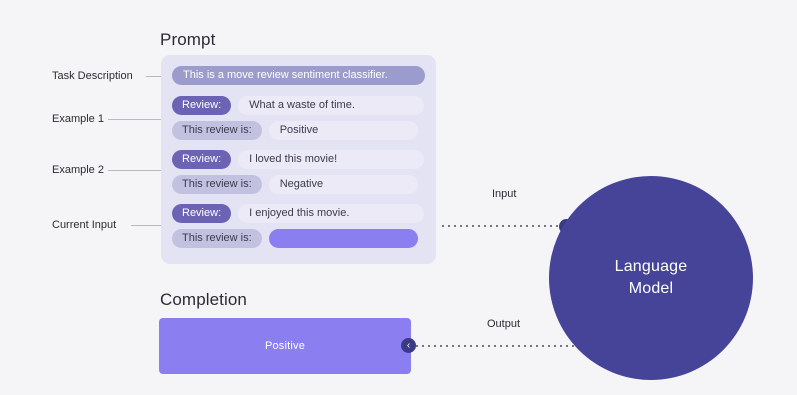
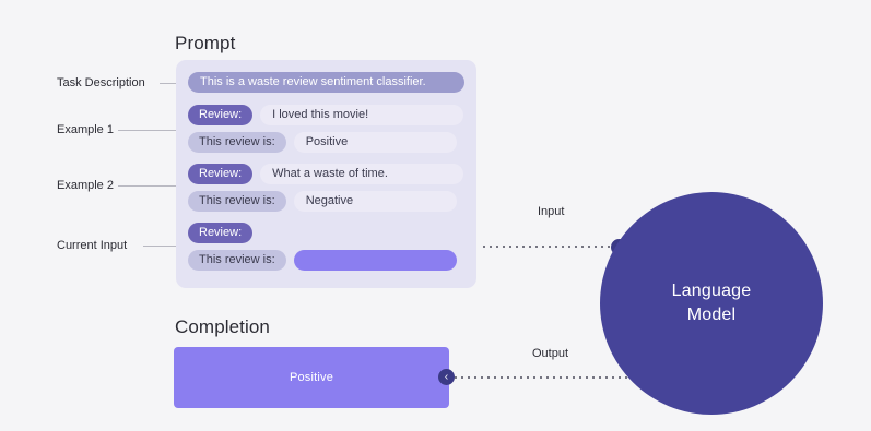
  Prompt
  Completion
  Task Description
  Example 1
  Example 2
  Current Input
- This is a move review sentiment classifier.
+ This is a waste review sentiment classifier.
  Review:
- What a waste of time.
+ I loved this movie!
  This review is:
  Positive
  Review:
- I loved this movie!
+ What a waste of time.
  This review is:
  Negative
  Review:
- I enjoyed this movie.
  This review is:
  Positive
  Input
  Output
  ‹
  Language
  Model
